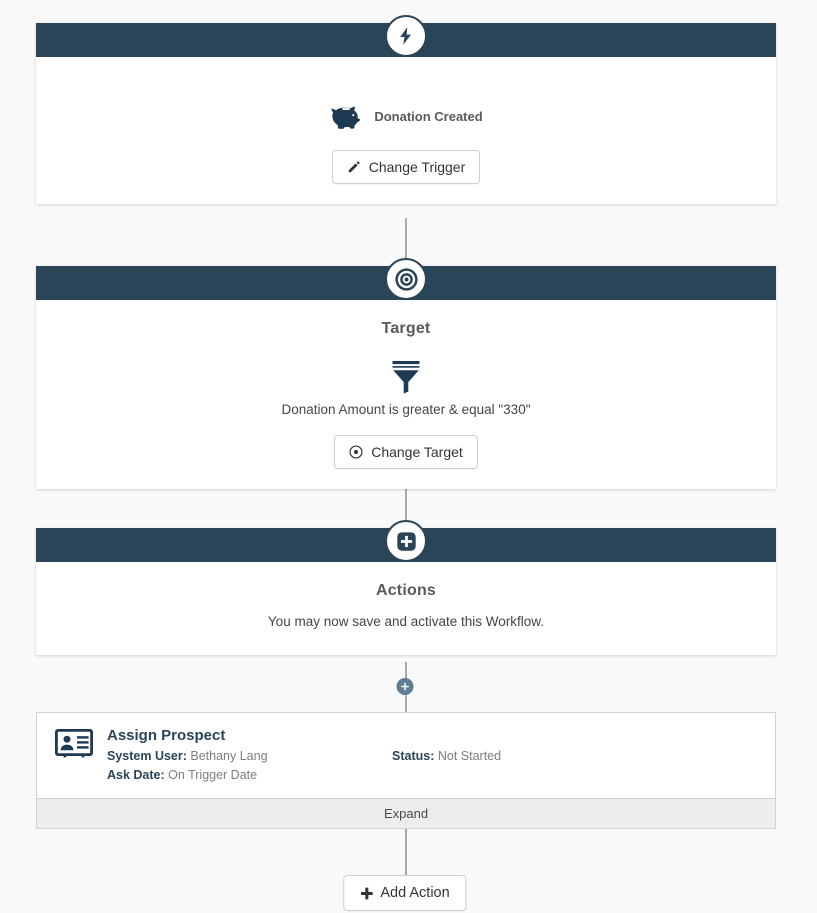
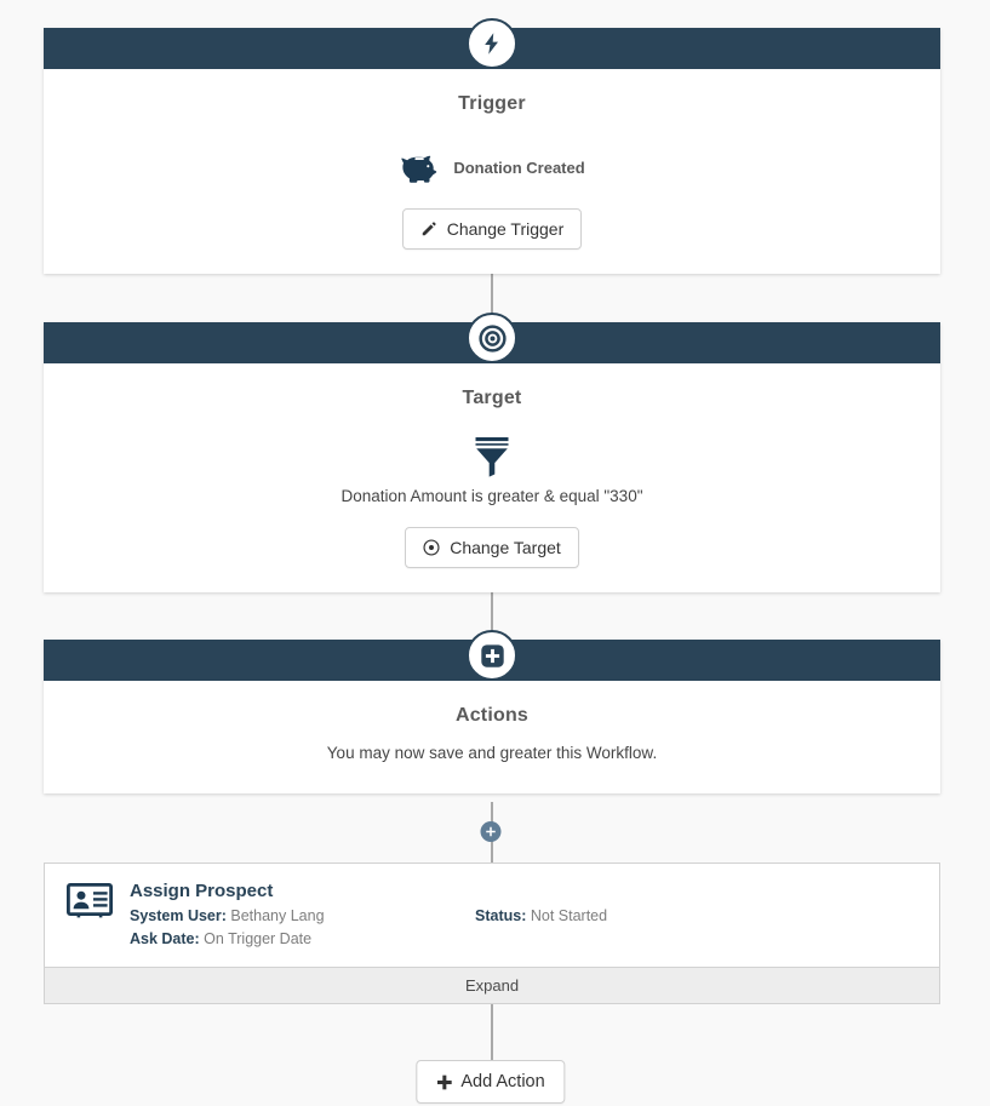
+ Trigger
  Donation Created
  Change Trigger
  Target
  Donation Amount is greater & equal "330"
  Change Target
  Actions
- You may now save and activate this Workflow.
+ You may now save and greater this Workflow.
  Assign Prospect
  System User: Bethany Lang
  Ask Date: On Trigger Date
  Status: Not Started
  Expand
  Add Action
